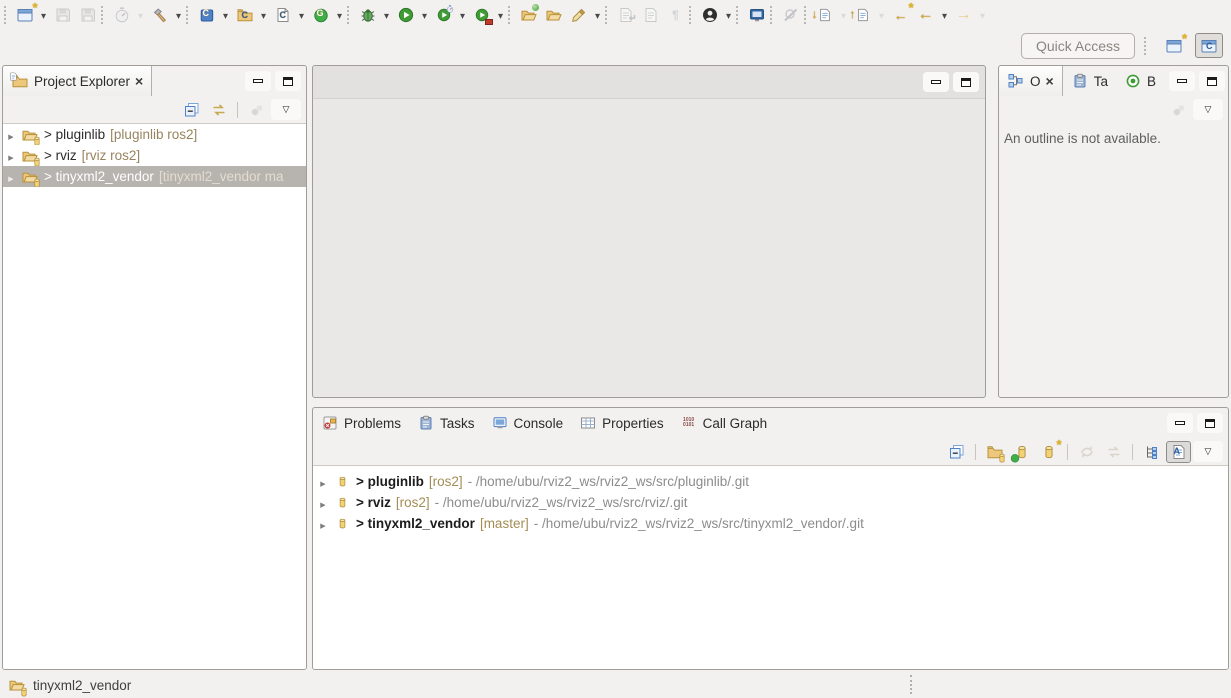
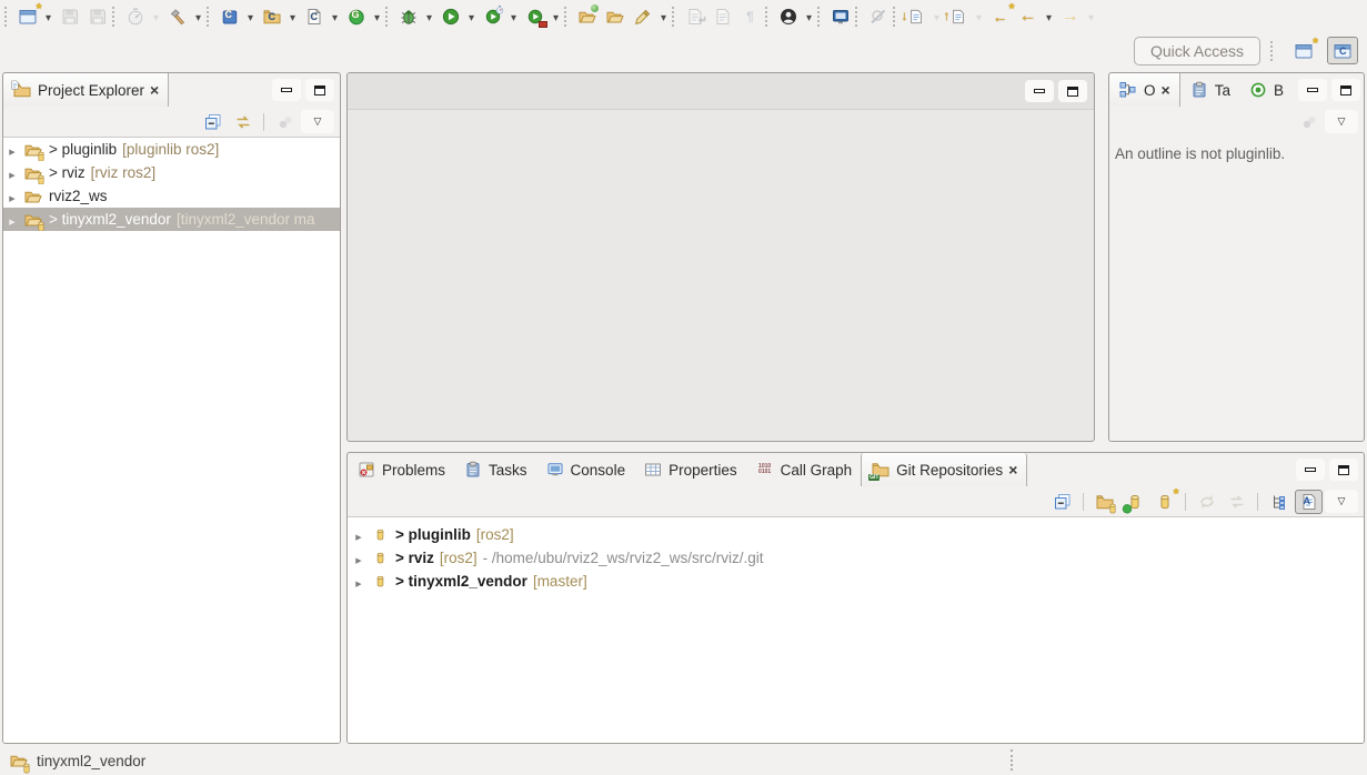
  ↵
  ↓
  ↑
  ←
  ←
  →
  Quick Access
  Project Explorer
  > pluginlib
  [pluginlib ros2]
  > rviz
  [rviz ros2]
+ rviz2_ws
  > tinyxml2_vendor
  [tinyxml2_vendor ma
  O
  Ta
  B
- An outline is not available.
+ An outline is not pluginlib.
  Problems
  Tasks
  Console
  Properties
  Call Graph
+ Git Repositories
  > pluginlib
  [ros2]
- - /home/ubu/rviz2_ws/rviz2_ws/src/pluginlib/.git
  > rviz
  [ros2]
  - /home/ubu/rviz2_ws/rviz2_ws/src/rviz/.git
  > tinyxml2_vendor
  [master]
- - /home/ubu/rviz2_ws/rviz2_ws/src/tinyxml2_vendor/.git
  tinyxml2_vendor
